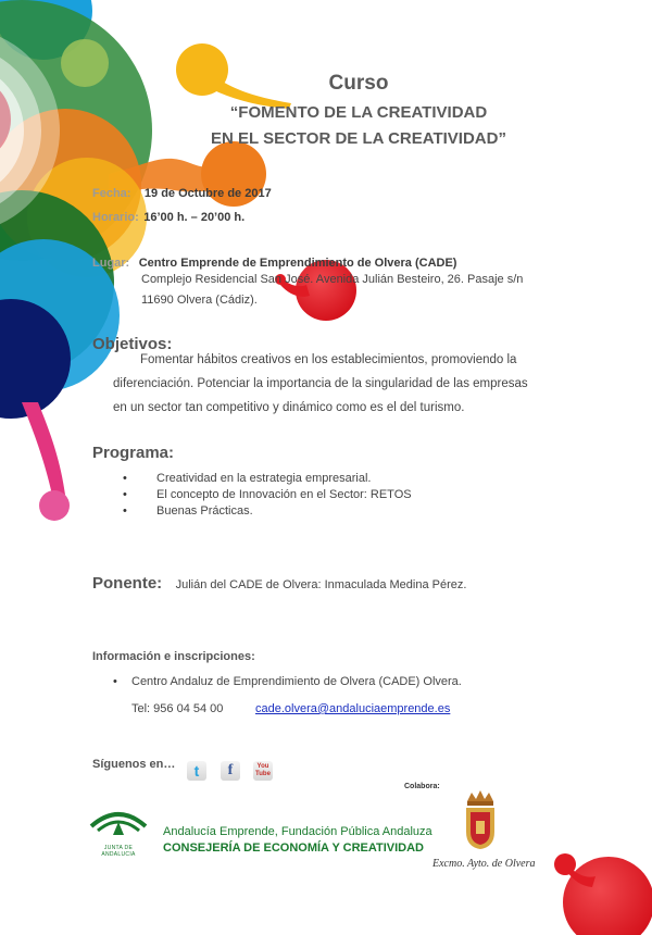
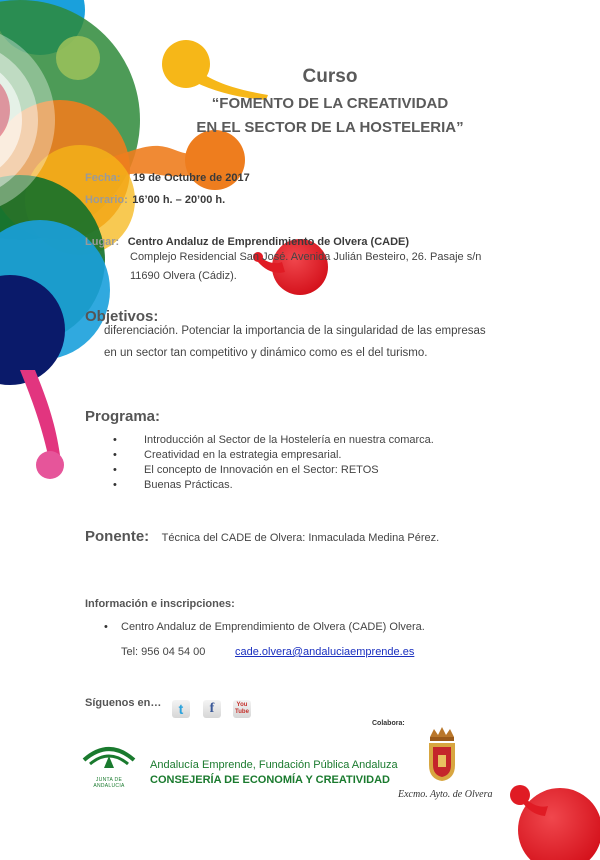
  Curso
  “FOMENTO DE LA CREATIVIDAD
- EN EL SECTOR DE LA CREATIVIDAD”
+ EN EL SECTOR DE LA HOSTELERIA”
  Fecha: 19 de Octubre de 2017
  Horario: 16’00 h. – 20’00 h.
- Lugar: Centro Emprende de Emprendimiento de Olvera (CADE)
+ Lugar: Centro Andaluz de Emprendimiento de Olvera (CADE)
  Complejo Residencial San José. Avenida Julián Besteiro, 26. Pasaje s/n
  11690 Olvera (Cádiz).
  Objetivos:
- Fomentar hábitos creativos en los establecimientos, promoviendo la
  diferenciación. Potenciar la importancia de la singularidad de las empresas
  en un sector tan competitivo y dinámico como es el del turismo.
  Programa:
+ Introducción al Sector de la Hostelería en nuestra comarca.
  Creatividad en la estrategia empresarial.
  El concepto de Innovación en el Sector: RETOS
  Buenas Prácticas.
- Ponente: Julián del CADE de Olvera: Inmaculada Medina Pérez.
+ Ponente: Técnica del CADE de Olvera: Inmaculada Medina Pérez.
  Información e inscripciones:
  Centro Andaluz de Emprendimiento de Olvera (CADE) Olvera.
  Tel: 956 04 54 00
  cade.olvera@andaluciaemprende.es
  Síguenos en…
  t
  f
  Andalucía Emprende, Fundación Pública Andaluza
  CONSEJERÍA DE ECONOMÍA Y CREATIVIDAD
  Excmo. Ayto. de Olvera
